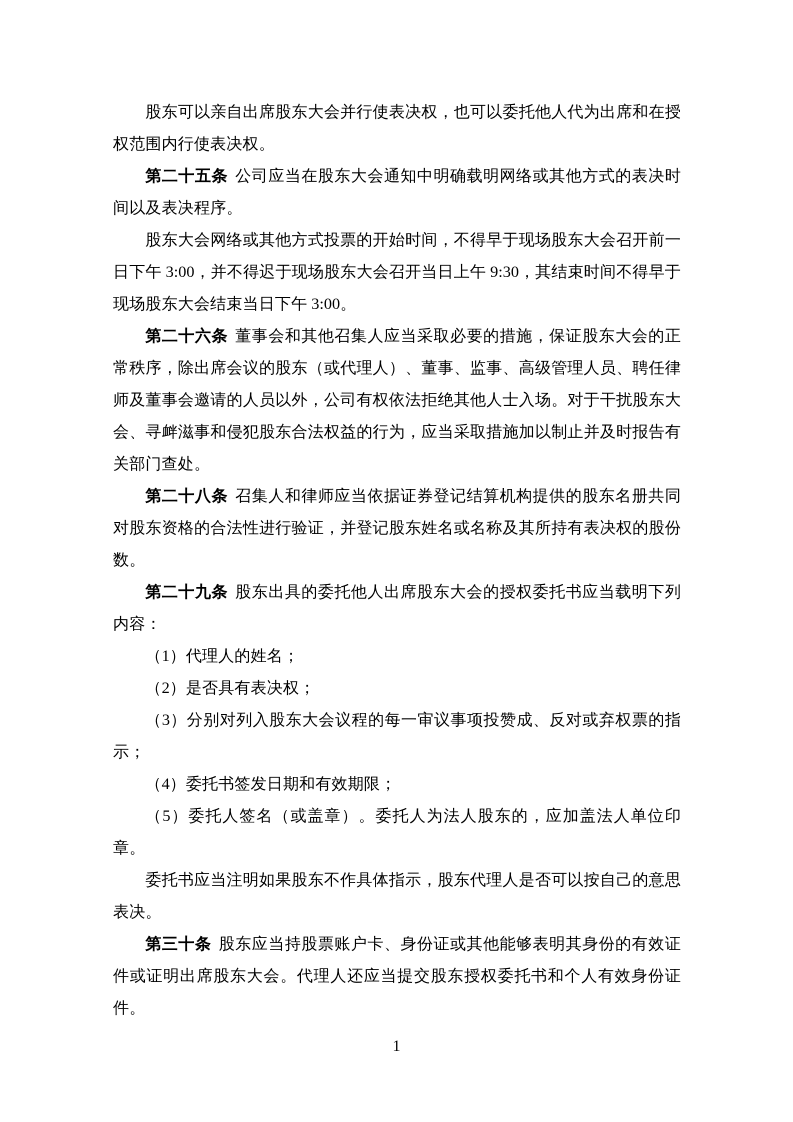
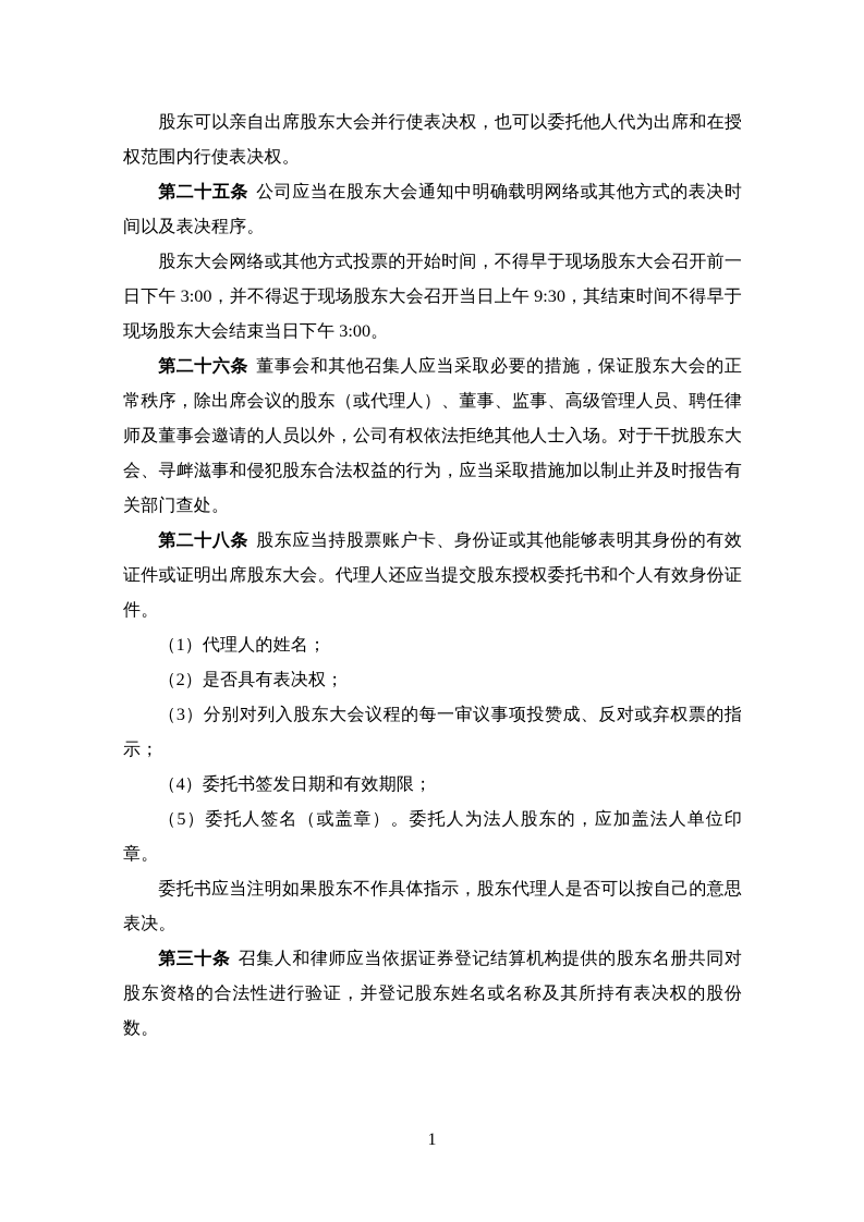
  股东可以亲自出席股东大会并行使表决权，也可以委托他人代为出席和在授权范围内行使表决权。
  第二十五条 公司应当在股东大会通知中明确载明网络或其他方式的表决时间以及表决程序。
  股东大会网络或其他方式投票的开始时间，不得早于现场股东大会召开前一日下午 3:00，并不得迟于现场股东大会召开当日上午 9:30，其结束时间不得早于现场股东大会结束当日下午 3:00。
  第二十六条 董事会和其他召集人应当采取必要的措施，保证股东大会的正常秩序，除出席会议的股东（或代理人）、董事、监事、高级管理人员、聘任律师及董事会邀请的人员以外，公司有权依法拒绝其他人士入场。对于干扰股东大会、寻衅滋事和侵犯股东合法权益的行为，应当采取措施加以制止并及时报告有关部门查处。
- 第二十八条 召集人和律师应当依据证券登记结算机构提供的股东名册共同对股东资格的合法性进行验证，并登记股东姓名或名称及其所持有表决权的股份数。
+ 第二十八条 股东应当持股票账户卡、身份证或其他能够表明其身份的有效证件或证明出席股东大会。代理人还应当提交股东授权委托书和个人有效身份证件。
- 第二十九条 股东出具的委托他人出席股东大会的授权委托书应当载明下列内容：
  （1）代理人的姓名；
  （2）是否具有表决权；
  （3）分别对列入股东大会议程的每一审议事项投赞成、反对或弃权票的指示；
  （4）委托书签发日期和有效期限；
  （5）委托人签名（或盖章）。委托人为法人股东的，应加盖法人单位印章。
  委托书应当注明如果股东不作具体指示，股东代理人是否可以按自己的意思表决。
- 第三十条 股东应当持股票账户卡、身份证或其他能够表明其身份的有效证件或证明出席股东大会。代理人还应当提交股东授权委托书和个人有效身份证件。
+ 第三十条 召集人和律师应当依据证券登记结算机构提供的股东名册共同对股东资格的合法性进行验证，并登记股东姓名或名称及其所持有表决权的股份数。
  1
